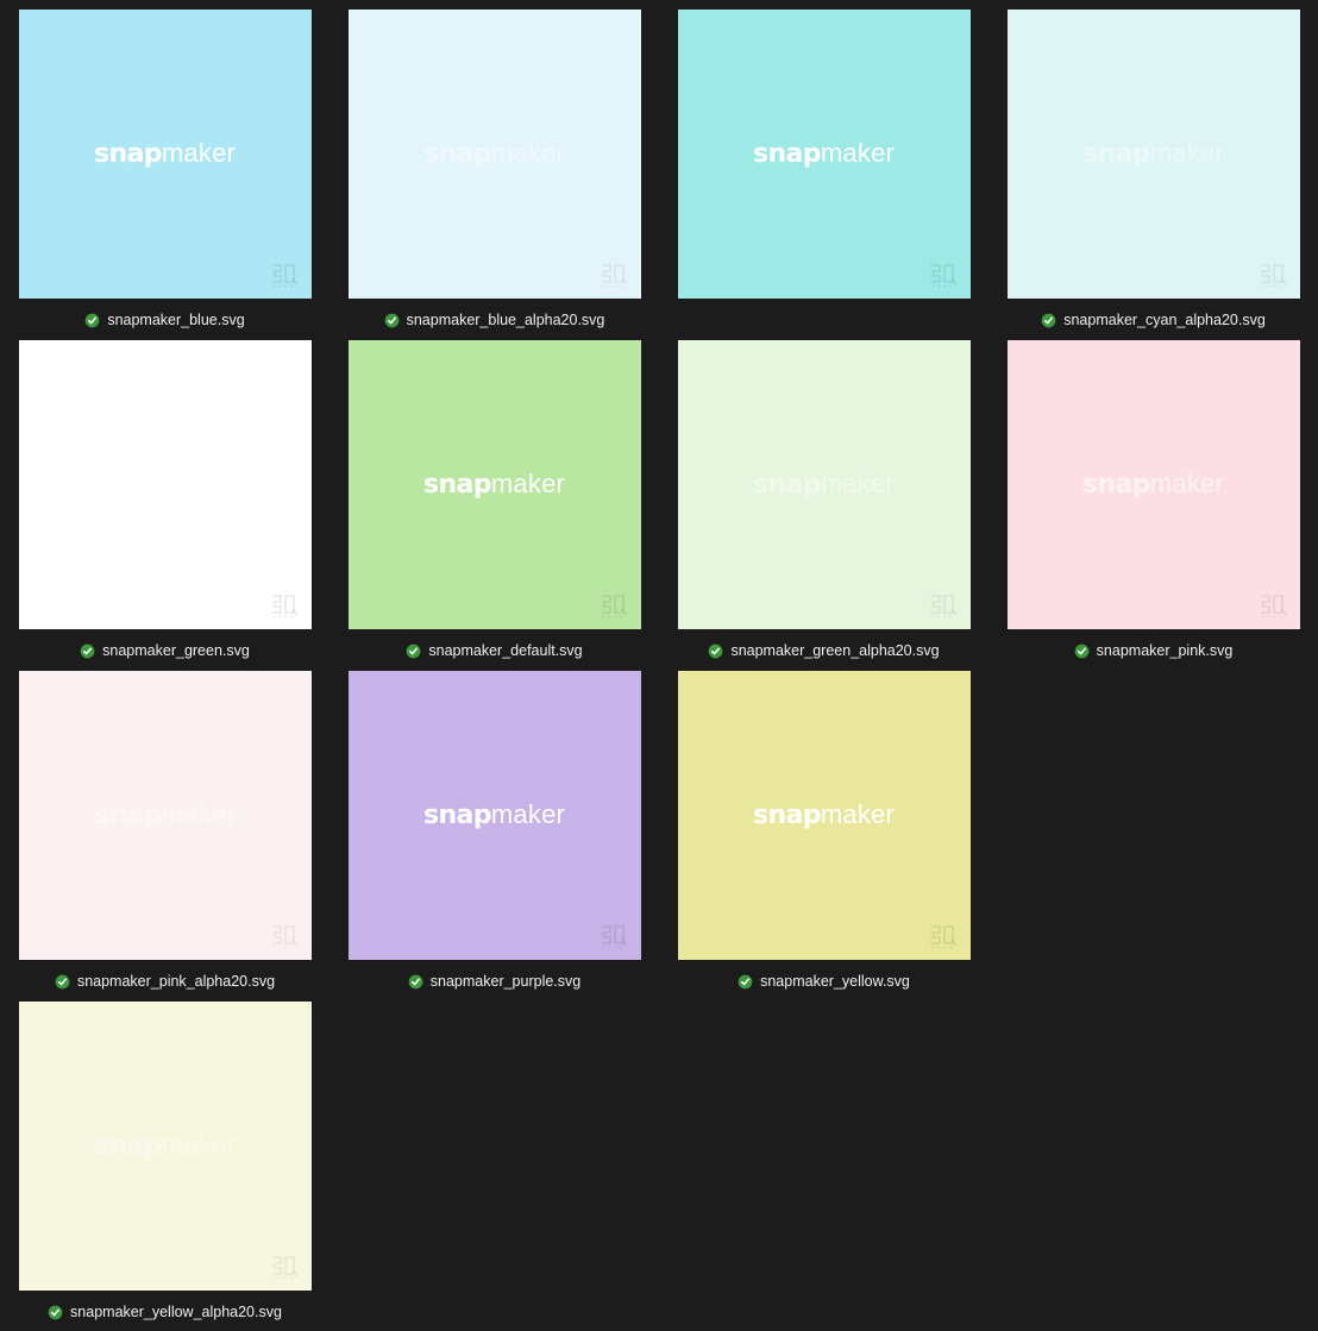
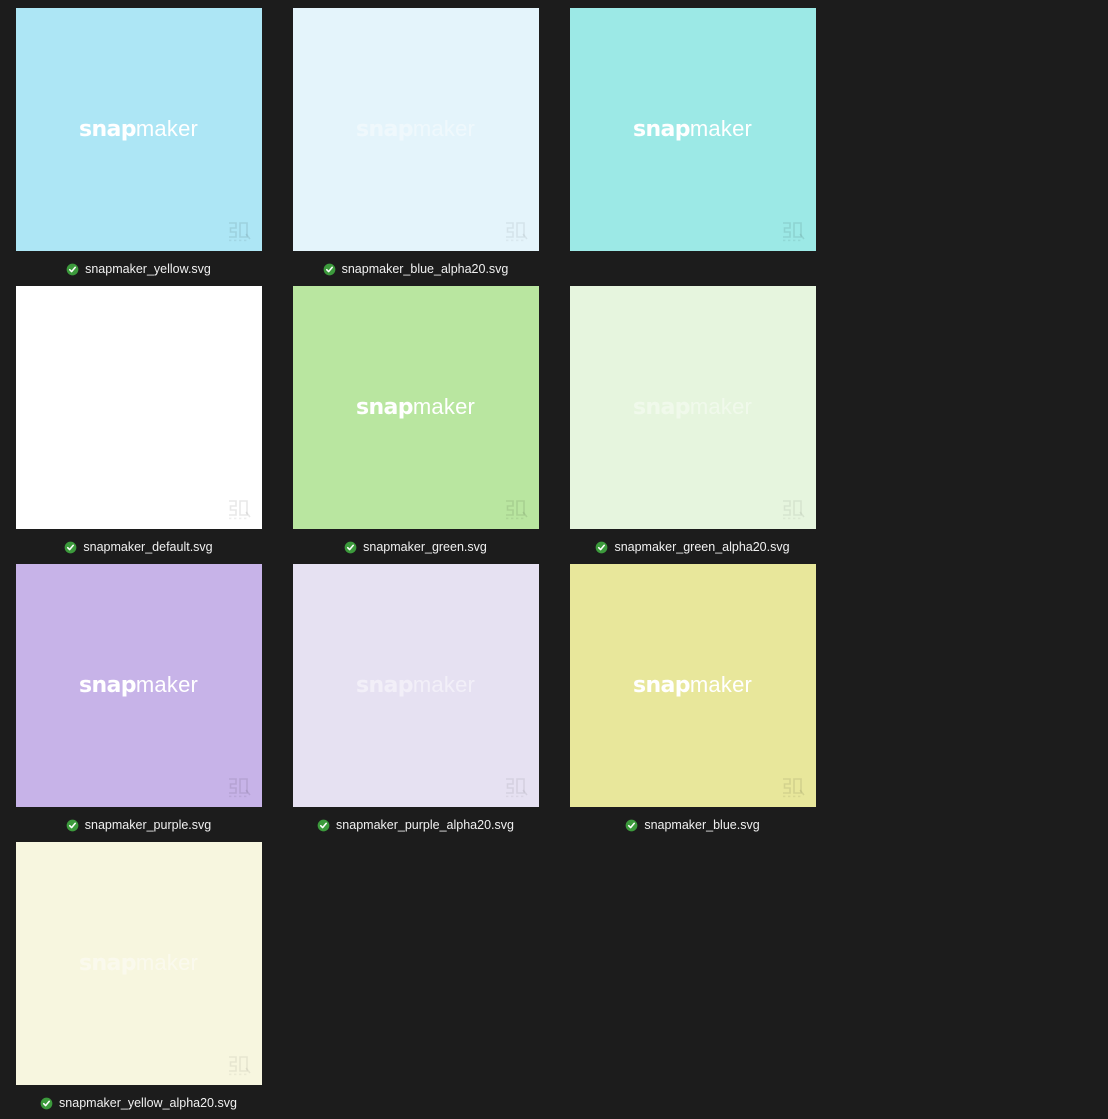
  snapmaker
- snapmaker_blue.svg
+ snapmaker_yellow.svg
  snapmaker_blue_alpha20.svg
  snapmaker
- snapmaker_cyan_alpha20.svg
- snapmaker_green.svg
+ snapmaker_default.svg
  snapmaker
- snapmaker_default.svg
+ snapmaker_green.svg
  snapmaker_green_alpha20.svg
- snapmaker_pink.svg
- snapmaker_pink_alpha20.svg
  snapmaker
  snapmaker_purple.svg
+ snapmaker_purple_alpha20.svg
  snapmaker
- snapmaker_yellow.svg
+ snapmaker_blue.svg
  snapmaker_yellow_alpha20.svg
